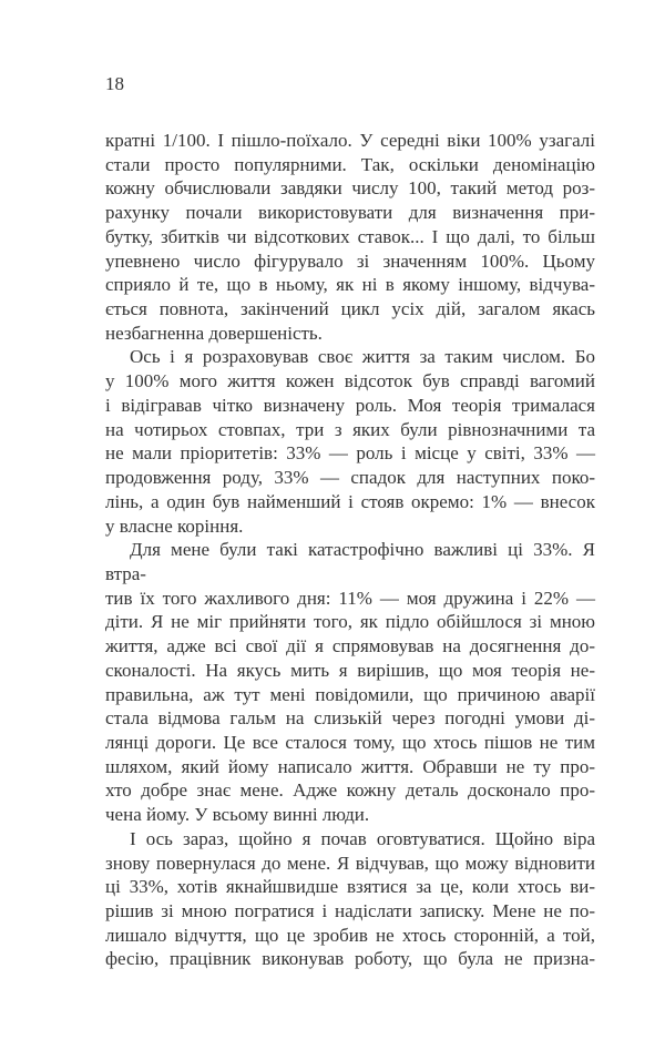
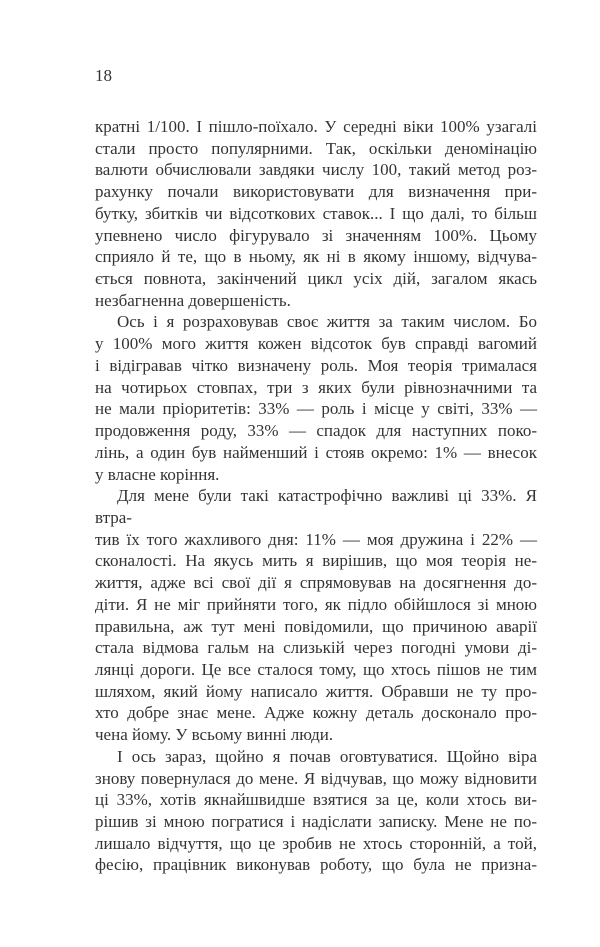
  18
  кратні 1/100. І пішло-поїхало. У середні віки 100% узагалі
  стали просто популярними. Так, оскільки деномінацію
- кожну обчислювали завдяки числу 100, такий метод роз-
+ валюти обчислювали завдяки числу 100, такий метод роз-
  рахунку почали використовувати для визначення при-
  бутку, збитків чи відсоткових ставок... І що далі, то більш
  упевнено число фігурувало зі значенням 100%. Цьому
  сприяло й те, що в ньому, як ні в якому іншому, відчува-
  ється повнота, закінчений цикл усіх дій, загалом якась
  незбагненна довершеність.
  Ось і я розраховував своє життя за таким числом. Бо
  у 100% мого життя кожен відсоток був справді вагомий
  і відігравав чітко визначену роль. Моя теорія трималася
  на чотирьох стовпах, три з яких були рівнозначними та
  не мали пріоритетів: 33% — роль і місце у світі, 33% —
  продовження роду, 33% — спадок для наступних поко-
  лінь, а один був найменший і стояв окремо: 1% — внесок
  у власне коріння.
  Для мене були такі катастрофічно важливі ці 33%. Я втра-
  тив їх того жахливого дня: 11% — моя дружина і 22% —
- діти. Я не міг прийняти того, як підло обійшлося зі мною
+ сконалості. На якусь мить я вирішив, що моя теорія не-
  життя, адже всі свої дії я спрямовував на досягнення до-
- сконалості. На якусь мить я вирішив, що моя теорія не-
+ діти. Я не міг прийняти того, як підло обійшлося зі мною
  правильна, аж тут мені повідомили, що причиною аварії
  стала відмова гальм на слизькій через погодні умови ді-
  лянці дороги. Це все сталося тому, що хтось пішов не тим
  шляхом, який йому написало життя. Обравши не ту про-
  хто добре знає мене. Адже кожну деталь досконало про-
  чена йому. У всьому винні люди.
  І ось зараз, щойно я почав оговтуватися. Щойно віра
  знову повернулася до мене. Я відчував, що можу відновити
  ці 33%, хотів якнайшвидше взятися за це, коли хтось ви-
  рішив зі мною погратися і надіслати записку. Мене не по-
  лишало відчуття, що це зробив не хтось сторонній, а той,
  фесію, працівник виконував роботу, що була не призна-
